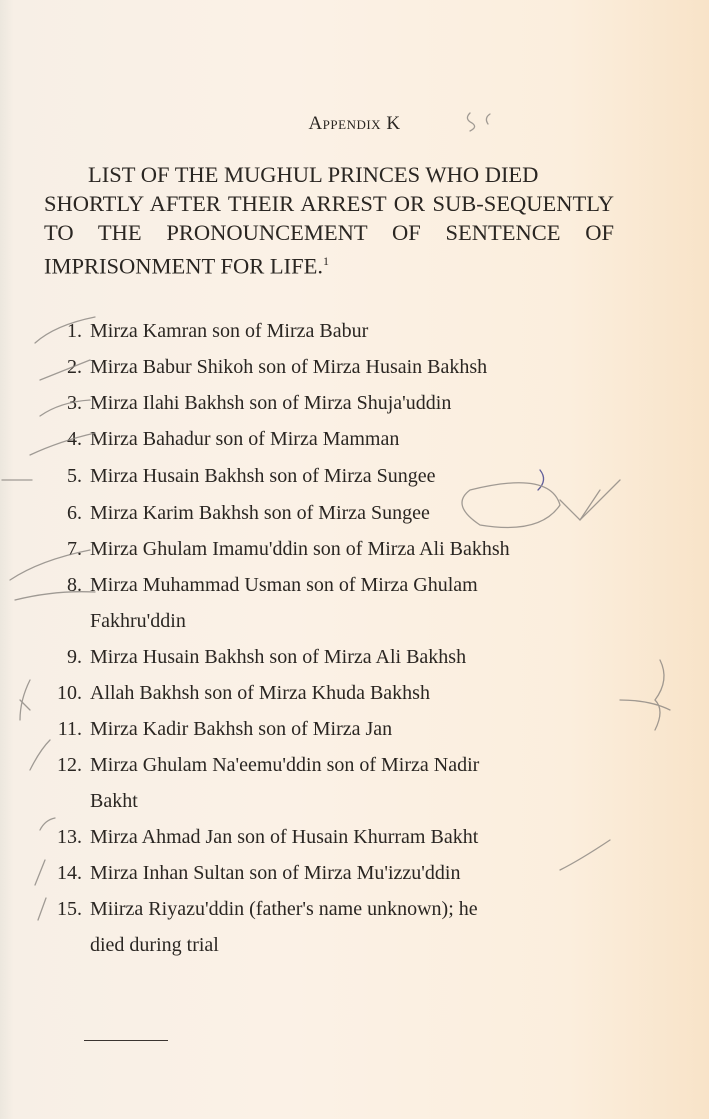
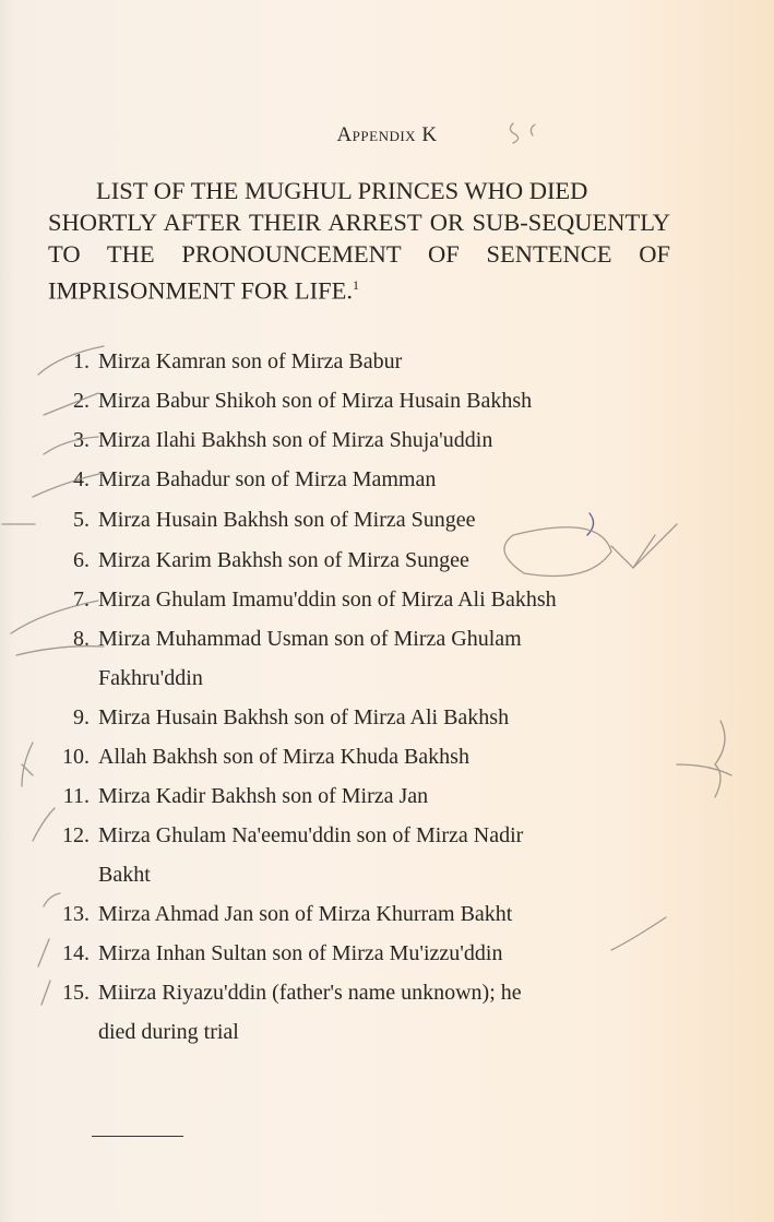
  Appendix K
  LIST OF THE MUGHUL PRINCES WHO DIED
  SHORTLY AFTER THEIR ARREST OR SUB-SEQUENTLY TO THE PRONOUNCEMENT OF SENTENCE OF IMPRISONMENT FOR LIFE.1
  1.
  Mirza Kamran son of Mirza Babur
  2.
  Mirza Babur Shikoh son of Mirza Husain Bakhsh
  3.
  Mirza Ilahi Bakhsh son of Mirza Shuja'uddin
  4.
  Mirza Bahadur son of Mirza Mamman
  5.
  Mirza Husain Bakhsh son of Mirza Sungee
  6.
  Mirza Karim Bakhsh son of Mirza Sungee
  7.
  Mirza Ghulam Imamu'ddin son of Mirza Ali Bakhsh
  8.
  Mirza Muhammad Usman son of Mirza Ghulam
  Fakhru'ddin
  9.
  Mirza Husain Bakhsh son of Mirza Ali Bakhsh
  10.
  Allah Bakhsh son of Mirza Khuda Bakhsh
  11.
  Mirza Kadir Bakhsh son of Mirza Jan
  12.
  Mirza Ghulam Na'eemu'ddin son of Mirza Nadir
  Bakht
  13.
- Mirza Ahmad Jan son of Husain Khurram Bakht
+ Mirza Ahmad Jan son of Mirza Khurram Bakht
  14.
  Mirza Inhan Sultan son of Mirza Mu'izzu'ddin
  15.
  Miirza Riyazu'ddin (father's name unknown); he
  died during trial
